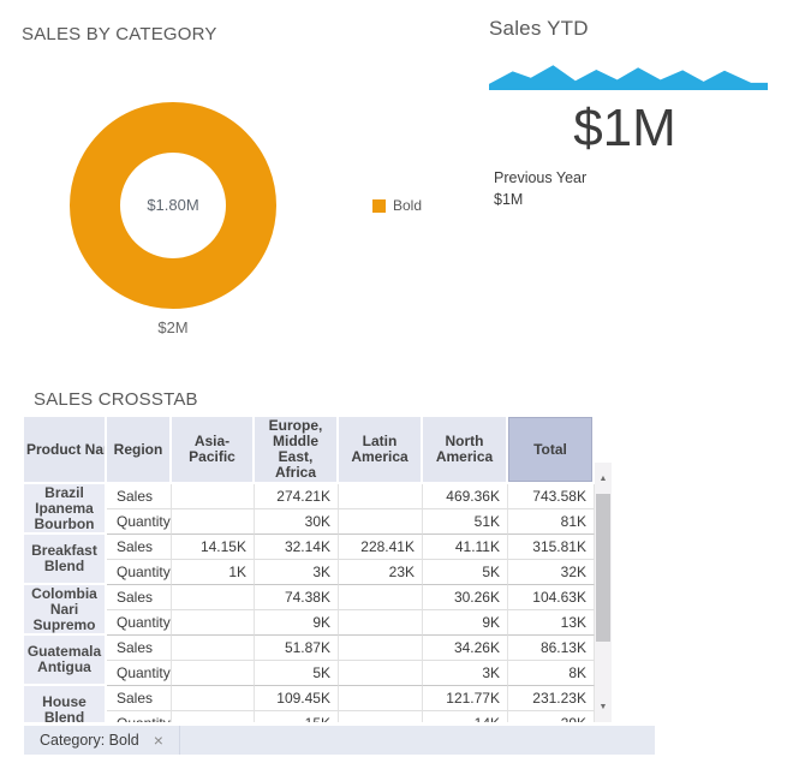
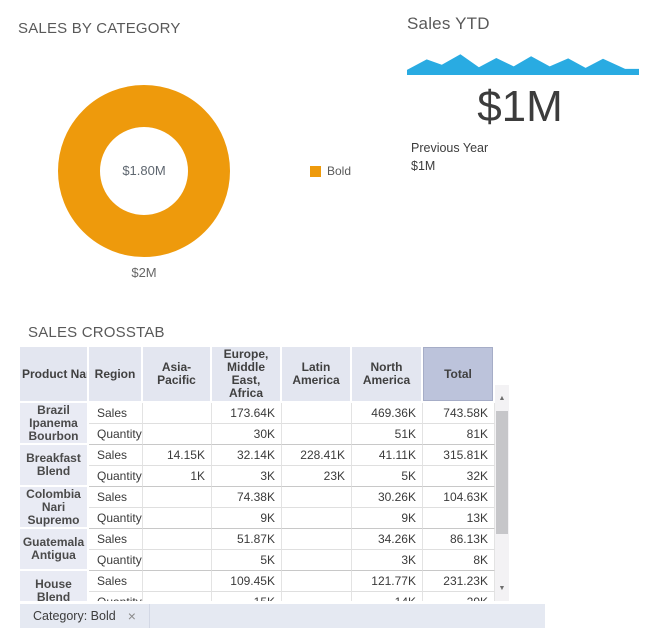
  SALES BY CATEGORY
  $1.80M
  $2M
  Bold
  Sales YTD
  $1M
  Previous Year
  $1M
  SALES CROSSTAB
  Product Na	Region	Asia-Pacific	Europe, Middle East, Africa	Latin America	North America	Total
- Brazil Ipanema Bourbon	Sales		274.21K		469.36K	743.58K
+ Brazil Ipanema Bourbon	Sales		173.64K		469.36K	743.58K
  Quantity		30K		51K	81K
  Breakfast Blend	Sales	14.15K	32.14K	228.41K	41.11K	315.81K
  Quantity	1K	3K	23K	5K	32K
  Colombia Nari Supremo	Sales		74.38K		30.26K	104.63K
  Quantity		9K		9K	13K
  Guatemala Antigua	Sales		51.87K		34.26K	86.13K
  Quantity		5K		3K	8K
  House Blend	Sales		109.45K		121.77K	231.23K
  Category: Bold
  ×
